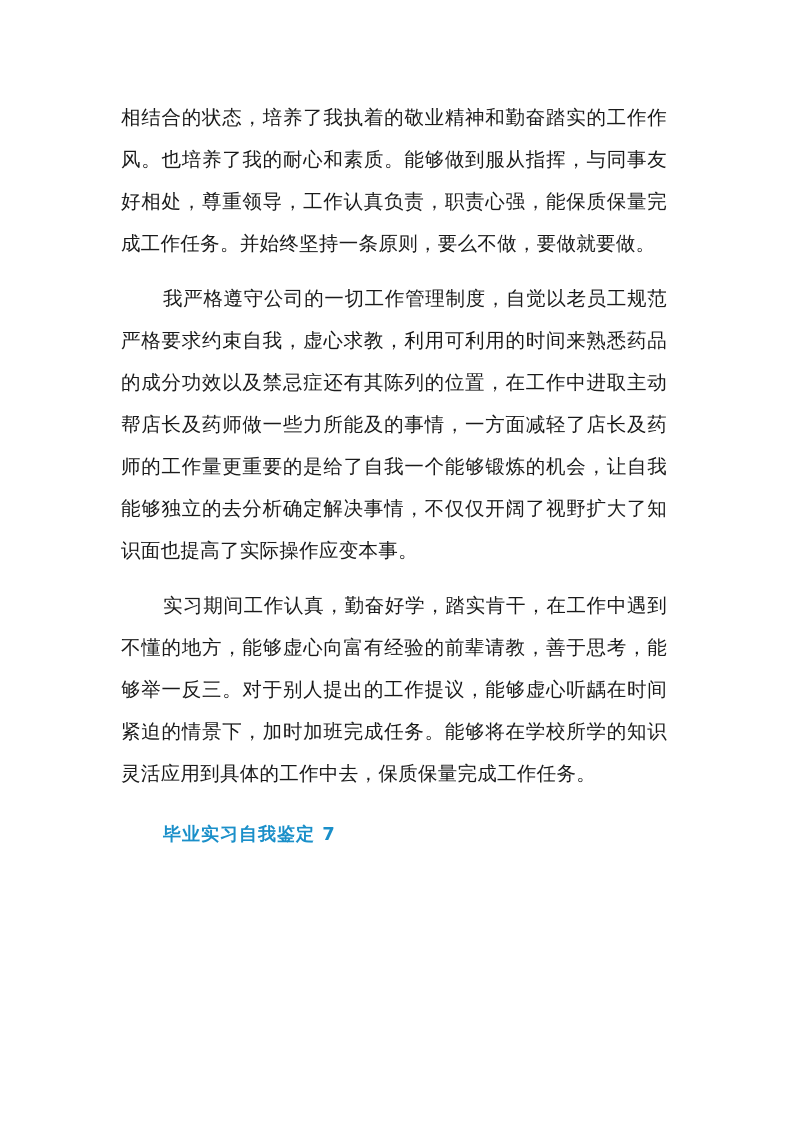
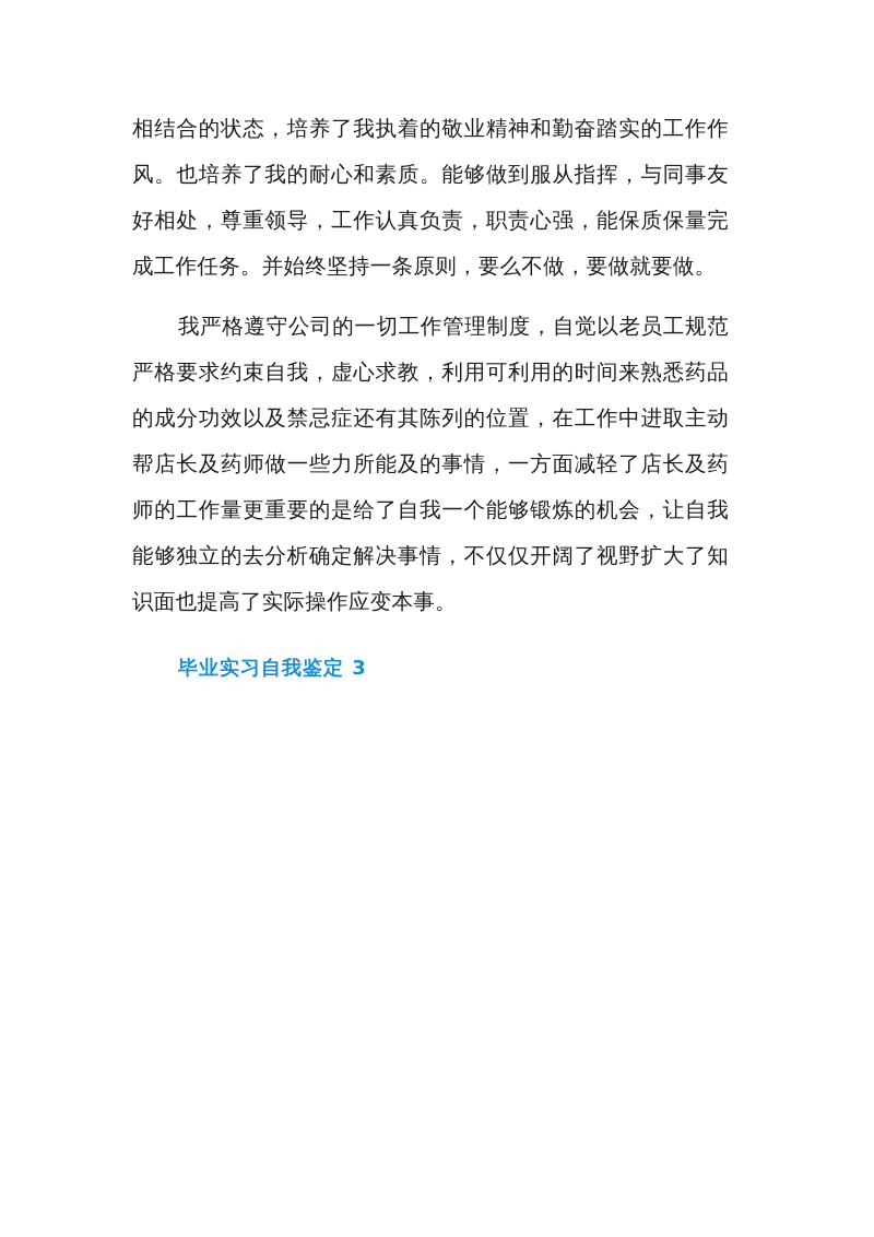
  相结合的状态，培养了我执着的敬业精神和勤奋踏实的工作作风。也培养了我的耐心和素质。能够做到服从指挥，与同事友好相处，尊重领导，工作认真负责，职责心强，能保质保量完成工作任务。并始终坚持一条原则，要么不做，要做就要做。
  我严格遵守公司的一切工作管理制度，自觉以老员工规范严格要求约束自我，虚心求教，利用可利用的时间来熟悉药品的成分功效以及禁忌症还有其陈列的位置，在工作中进取主动帮店长及药师做一些力所能及的事情，一方面减轻了店长及药师的工作量更重要的是给了自我一个能够锻炼的机会，让自我能够独立的去分析确定解决事情，不仅仅开阔了视野扩大了知识面也提高了实际操作应变本事。
- 实习期间工作认真，勤奋好学，踏实肯干，在工作中遇到不懂的地方，能够虚心向富有经验的前辈请教，善于思考，能够举一反三。对于别人提出的工作提议，能够虚心听龋在时间紧迫的情景下，加时加班完成任务。能够将在学校所学的知识灵活应用到具体的工作中去，保质保量完成工作任务。
- 毕业实习自我鉴定 7
+ 毕业实习自我鉴定 3
